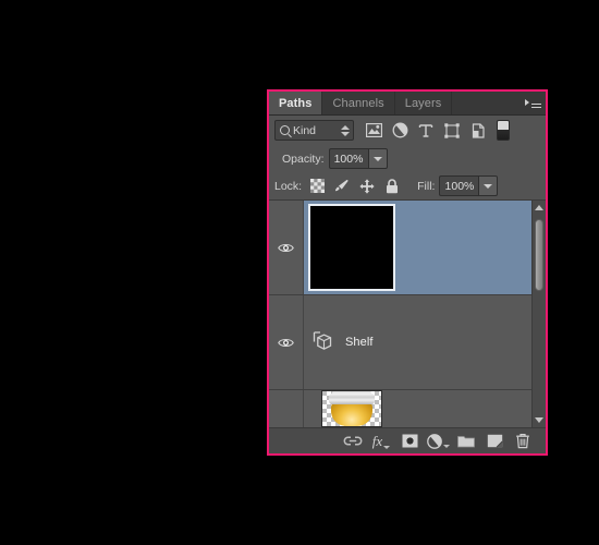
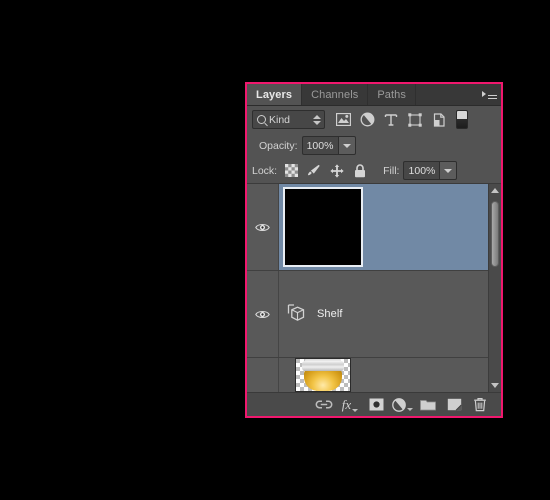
- Paths
+ Layers
  Channels
- Layers
+ Paths
  Kind
  Opacity:
  100%
  Lock:
  Fill:
  100%
  Shelf
  fx
